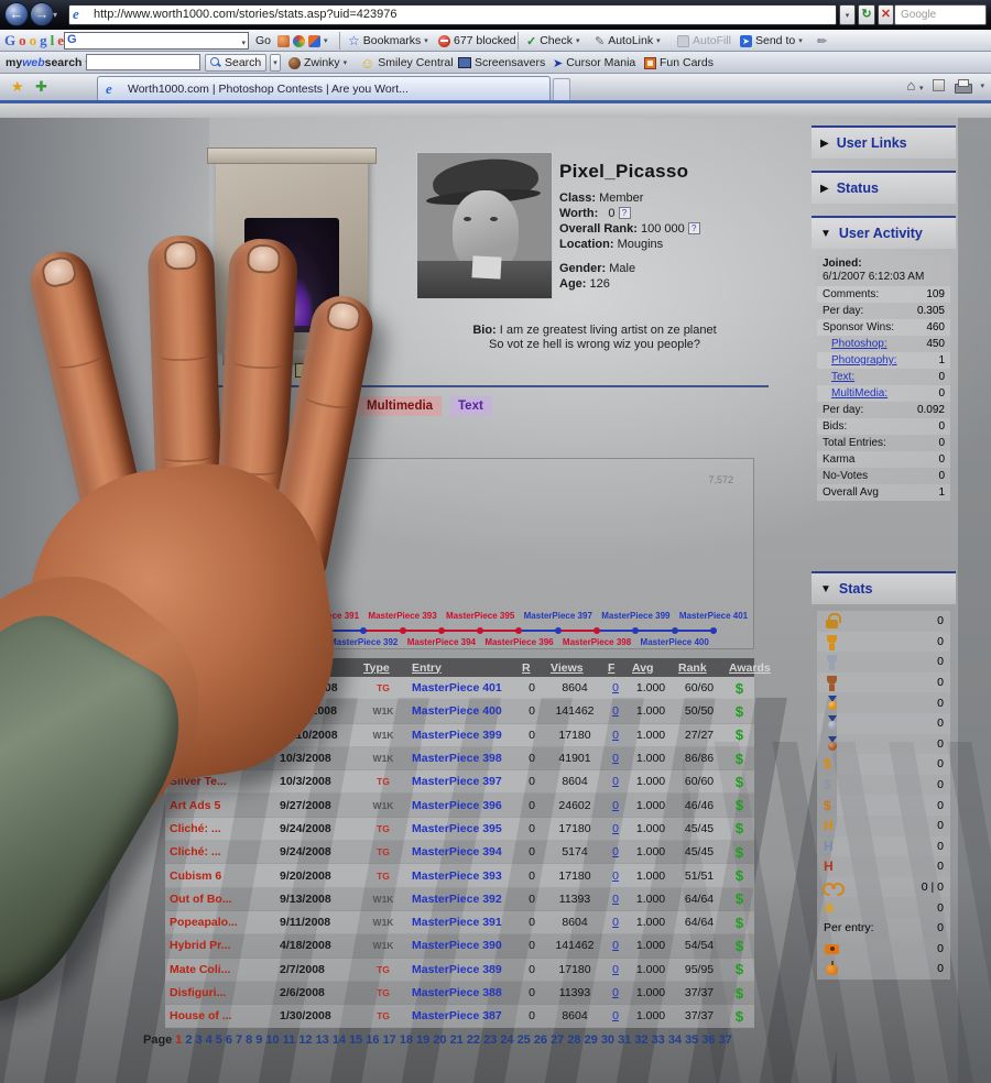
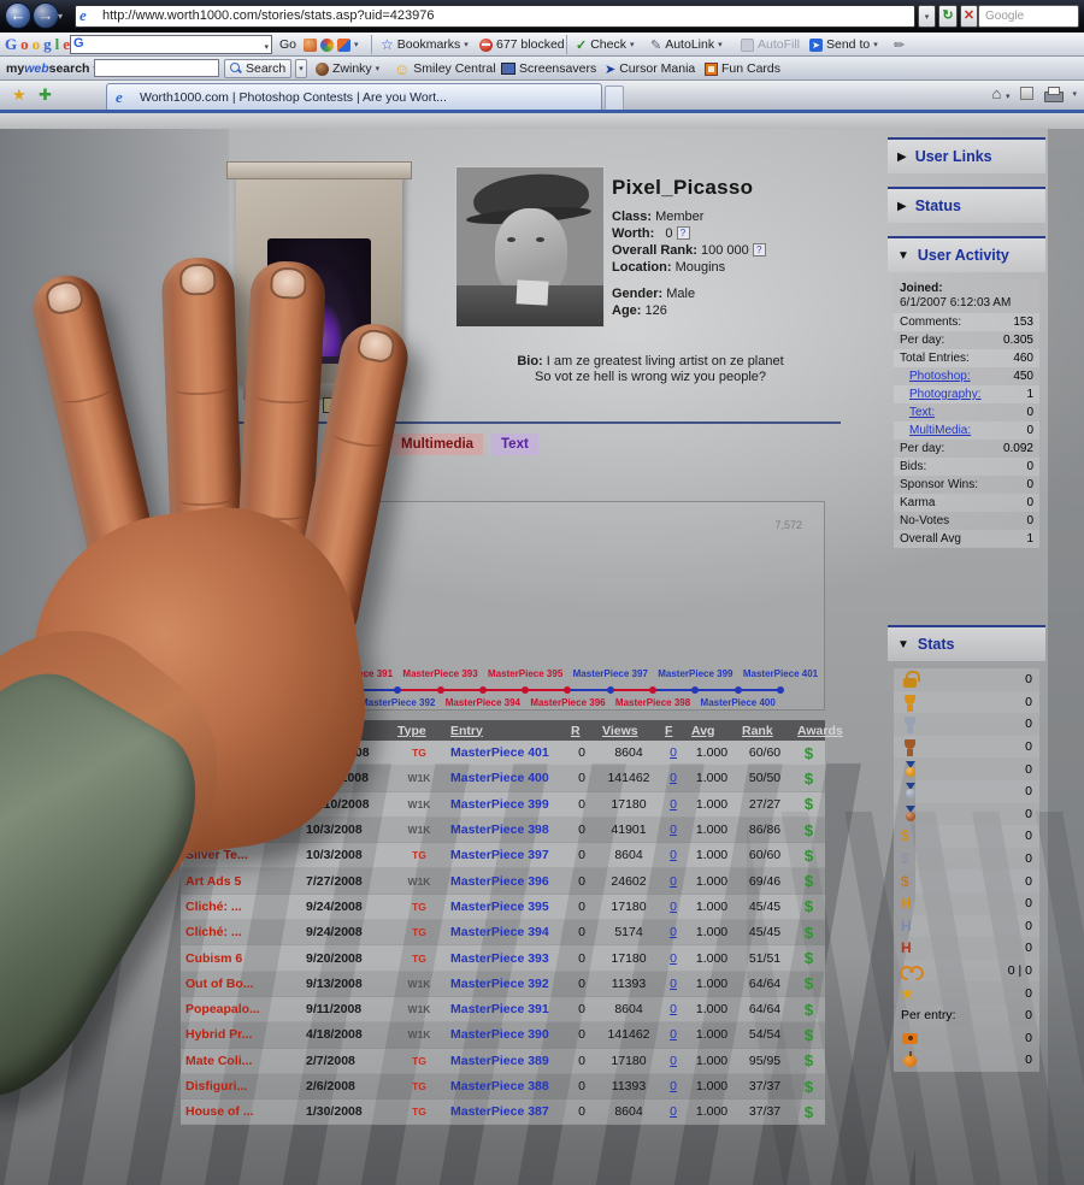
  ←
  →
  ▾
  e
  http://www.worth1000.com/stories/stats.asp?uid=423976
  ↻
  ✕
  Google
  G
  o
  o
  g
  l
  e
  G
  Go
  ☆
  Bookmarks
  677 blocked
  ✓
  Check
  ✎
  AutoLink
  AutoFill
  ➤
  Send to
  ✏
  mywebsearch
  Search
  Zwinky
  ☺
  Smiley Central
  Screensavers
  ➤
  Cursor Mania
  Fun Cards
  ★
  ✚
  e
  Worth1000.com | Photoshop Contests | Are you Wort...
  Pixel_Picasso
  Class: Member
  Worth: 0 ?
  Overall Rank: 100 000 ?
  Location: Mougins
  Gender: Male
  Age: 126
  Bio: I am ze greatest living artist on ze planet
  So vot ze hell is wrong wiz you people?
  Multimedia
  Text
  7,572
  asterPiece 392
  MasterPiece 393
  MasterPiece 394
  MasterPiece 395
  MasterPiece 396
  MasterPiece 397
  MasterPiece 398
  MasterPiece 399
  MasterPiece 400
  MasterPiece 401
  Type
  Entry
  R
  Views
  F
  Avg
  Rank
  Awards
  TG
  MasterPiece 401
  0
  8604
  0
  1.000
  60/60
  $
  W1K
  MasterPiece 400
  0
  141462
  0
  1.000
  50/50
  $
  W1K
  MasterPiece 399
  0
  17180
  0
  1.000
  27/27
  $
  10/3/2008
  W1K
  MasterPiece 398
  0
  41901
  0
  1.000
  86/86
  $
  Silver Te...
  10/3/2008
  TG
  MasterPiece 397
  0
  8604
  0
  1.000
  60/60
  $
  Art Ads 5
- 9/27/2008
+ 7/27/2008
  W1K
  MasterPiece 396
  0
  24602
  0
  1.000
- 46/46
+ 69/46
  $
  Cliché: ...
  9/24/2008
  TG
  MasterPiece 395
  0
  17180
  0
  1.000
  45/45
  $
  Cliché: ...
  9/24/2008
  TG
  MasterPiece 394
  0
  5174
  0
  1.000
  45/45
  $
  Cubism 6
  9/20/2008
  TG
  MasterPiece 393
  0
  17180
  0
  1.000
  51/51
  $
  Out of Bo...
  9/13/2008
  W1K
  MasterPiece 392
  0
  11393
  0
  1.000
  64/64
  $
  Popeapalo...
  9/11/2008
  W1K
  MasterPiece 391
  0
  8604
  0
  1.000
  64/64
  $
  Hybrid Pr...
  4/18/2008
  W1K
  MasterPiece 390
  0
  141462
  0
  1.000
  54/54
  $
  Mate Coli...
  2/7/2008
  TG
  MasterPiece 389
  0
  17180
  0
  1.000
  95/95
  $
  Disfiguri...
  2/6/2008
  TG
  MasterPiece 388
  0
  11393
  0
  1.000
  37/37
  $
  House of ...
  1/30/2008
  TG
  MasterPiece 387
  0
  8604
  0
  1.000
  37/37
  $
- Page 1 2 3 4 5 6 7 8 9 10 11 12 13 14 15 16 17 18 19 20 21 22 23 24 25 26 27 28 29 30 31 32 33 34 35 36 37
  ▶
  User Links
  ▶
  Status
  ▼
  User Activity
  Joined:
  6/1/2007 6:12:03 AM
  Comments:
- 109
+ 153
  Per day:
  0.305
- Sponsor Wins:
+ Total Entries:
  460
  Photoshop:
  450
  Photography:
  1
  Text:
  0
  MultiMedia:
  0
  Per day:
  0.092
  Bids:
  0
- Total Entries:
+ Sponsor Wins:
  0
  Karma
  0
  No-Votes
  0
  Overall Avg
  1
  ▼
  Stats
  0
  0
  0
  0
  0
  0
  0
  $
  0
  0
  $
  0
  H
  0
  H
  0
  H
  0
  0 | 0
  ★
  0
  Per entry:
  0
  0
  0
